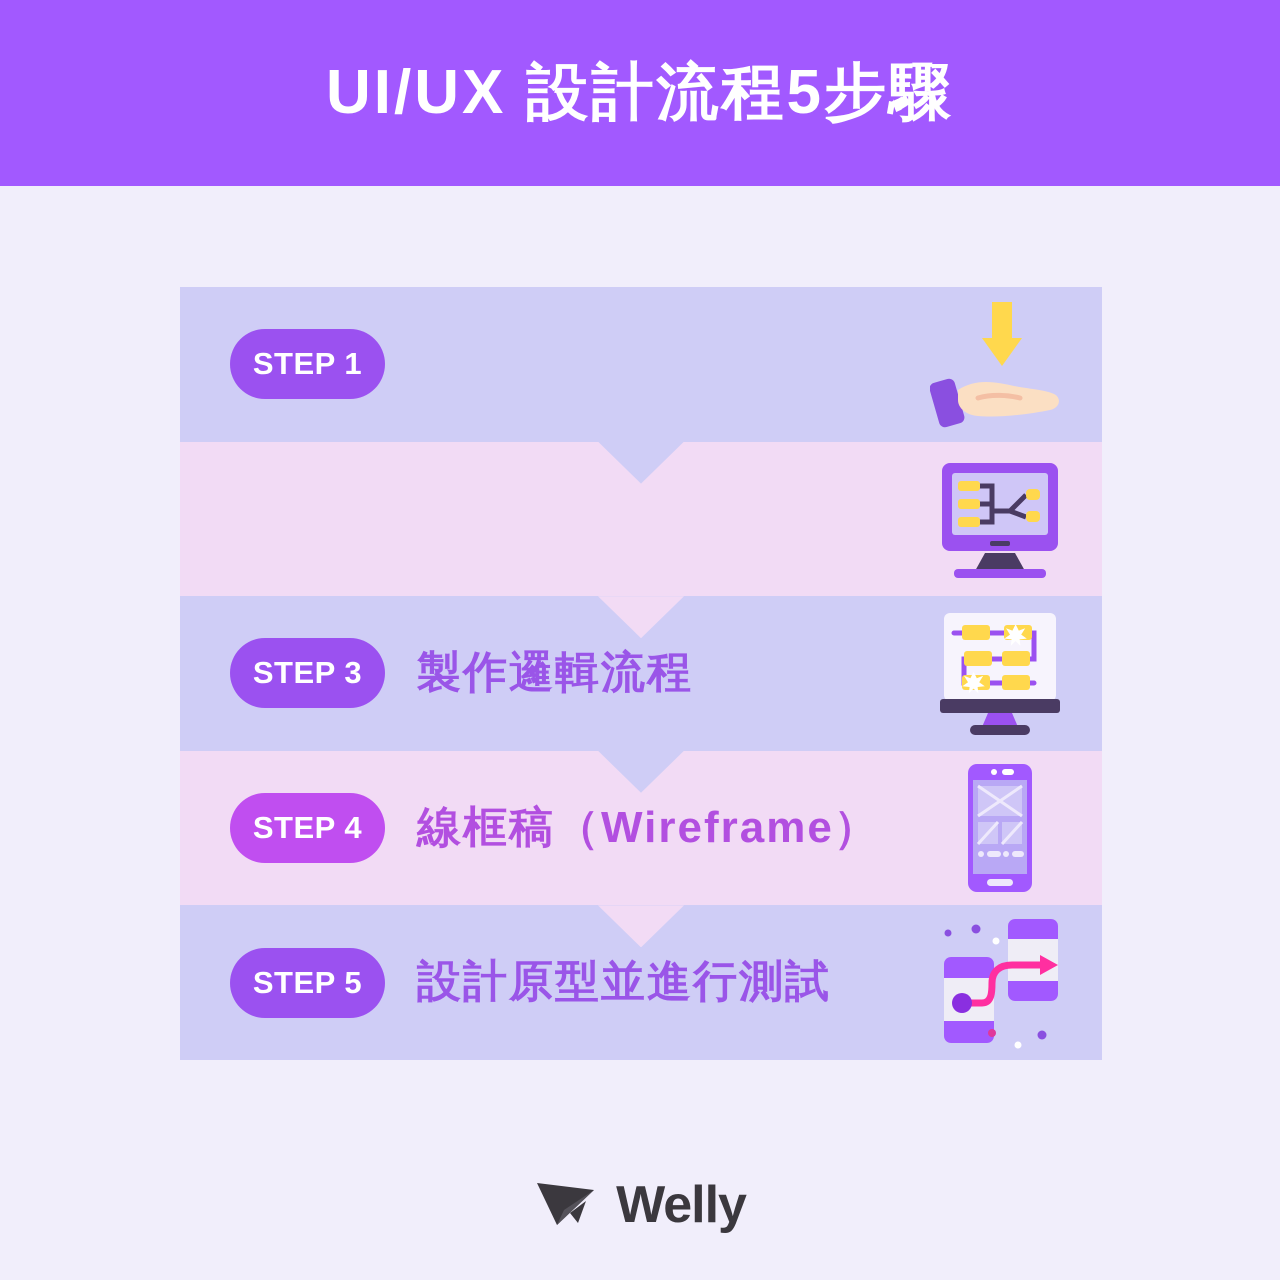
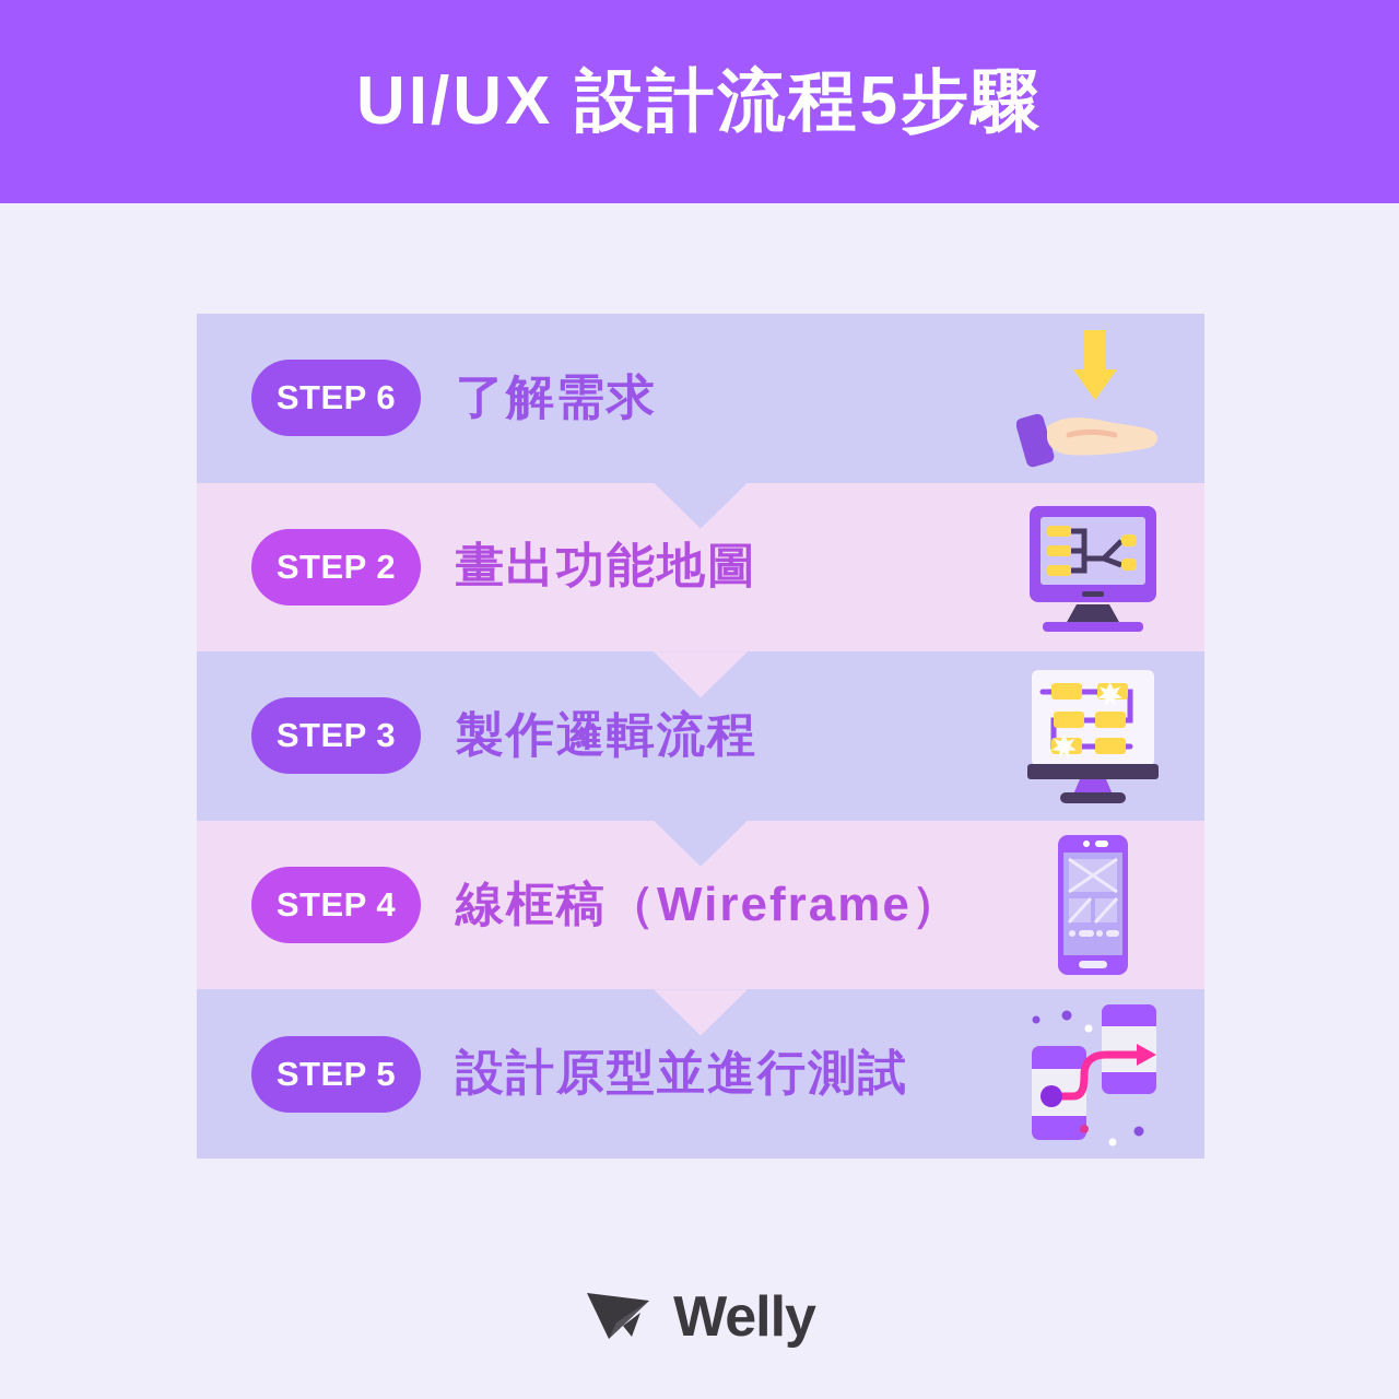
  UI/UX 設計流程5步驟
- STEP 1
+ STEP 6
+ 了解需求
+ STEP 2
+ 畫出功能地圖
  STEP 3
  製作邏輯流程
  STEP 4
  線框稿（Wireframe）
  STEP 5
  設計原型並進行測試
  Welly
